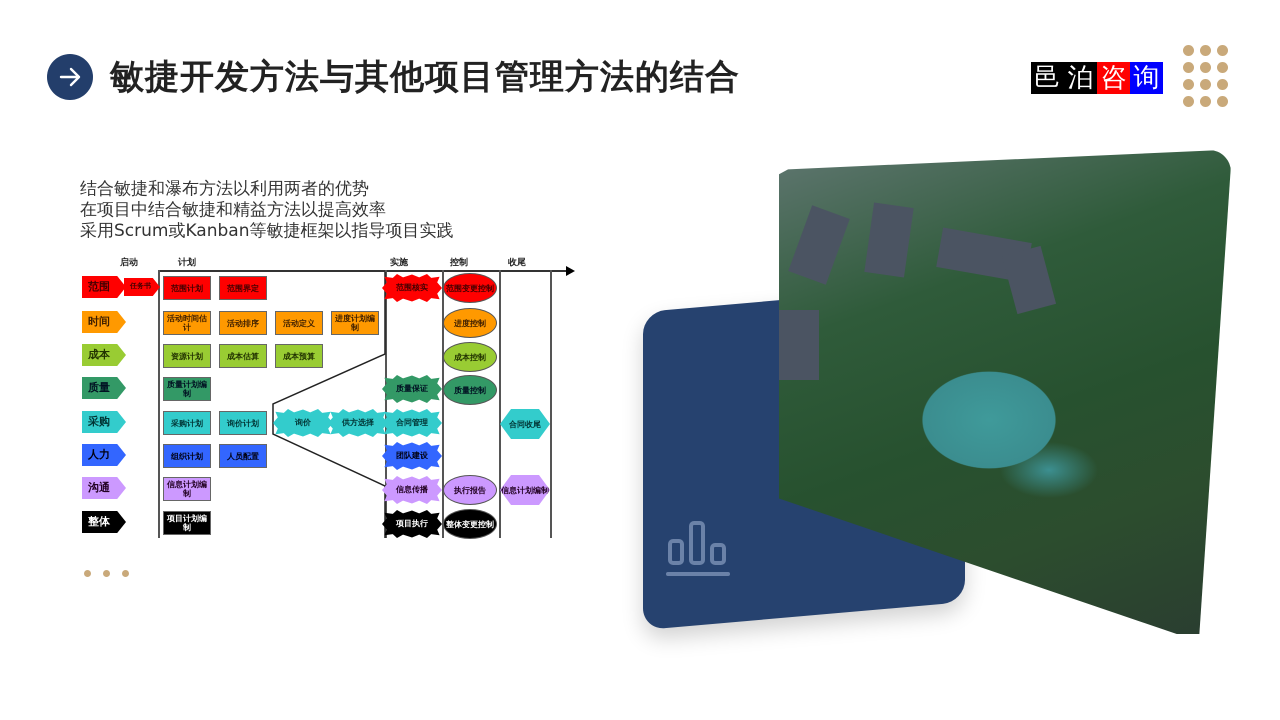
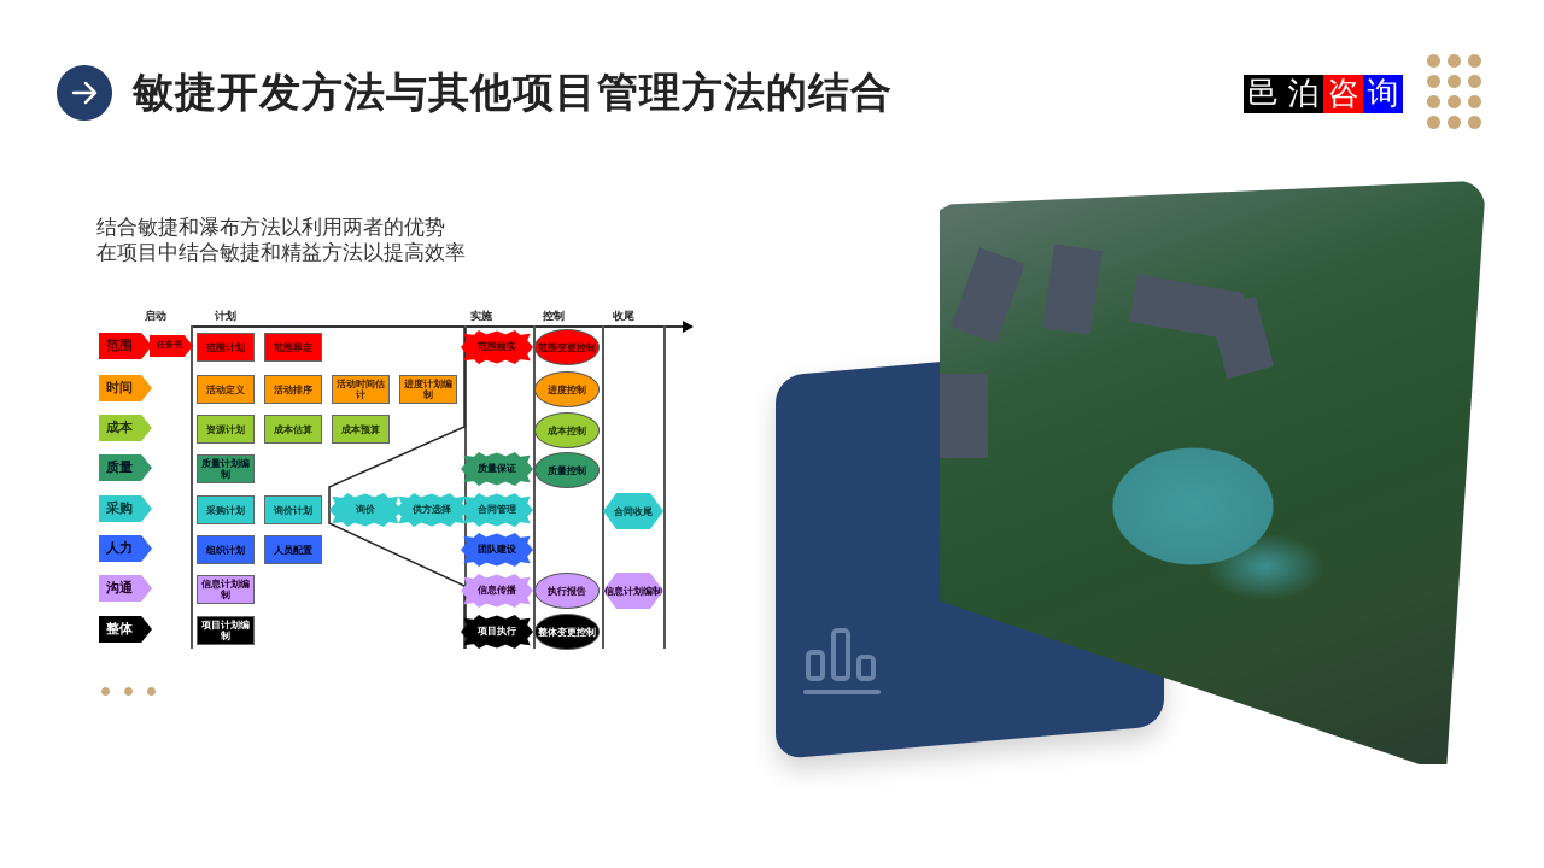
  敏捷开发方法与其他项目管理方法的结合
  邑
  泊
  咨
  询
  结合敏捷和瀑布方法以利用两者的优势
  在项目中结合敏捷和精益方法以提高效率
- 采用Scrum或Kanban等敏捷框架以指导项目实践
  启动
  计划
  实施
  控制
  收尾
  范围
  时间
  成本
  质量
  采购
  人力
  沟通
  整体
  任务书
  范围计划
  范围界定
- 活动时间估计
+ 活动定义
  活动排序
- 活动定义
+ 活动时间估计
  进度计划编制
  资源计划
  成本估算
  成本预算
  质量计划编制
  采购计划
  询价计划
  组织计划
  人员配置
  信息计划编制
  项目计划编制
  范围核实
  质量保证
  询价
  供方选择
  合同管理
  团队建设
  信息传播
  项目执行
  范围变更控制
  进度控制
  成本控制
  质量控制
  执行报告
  整体变更控制
  合同收尾
  信息计划编制
